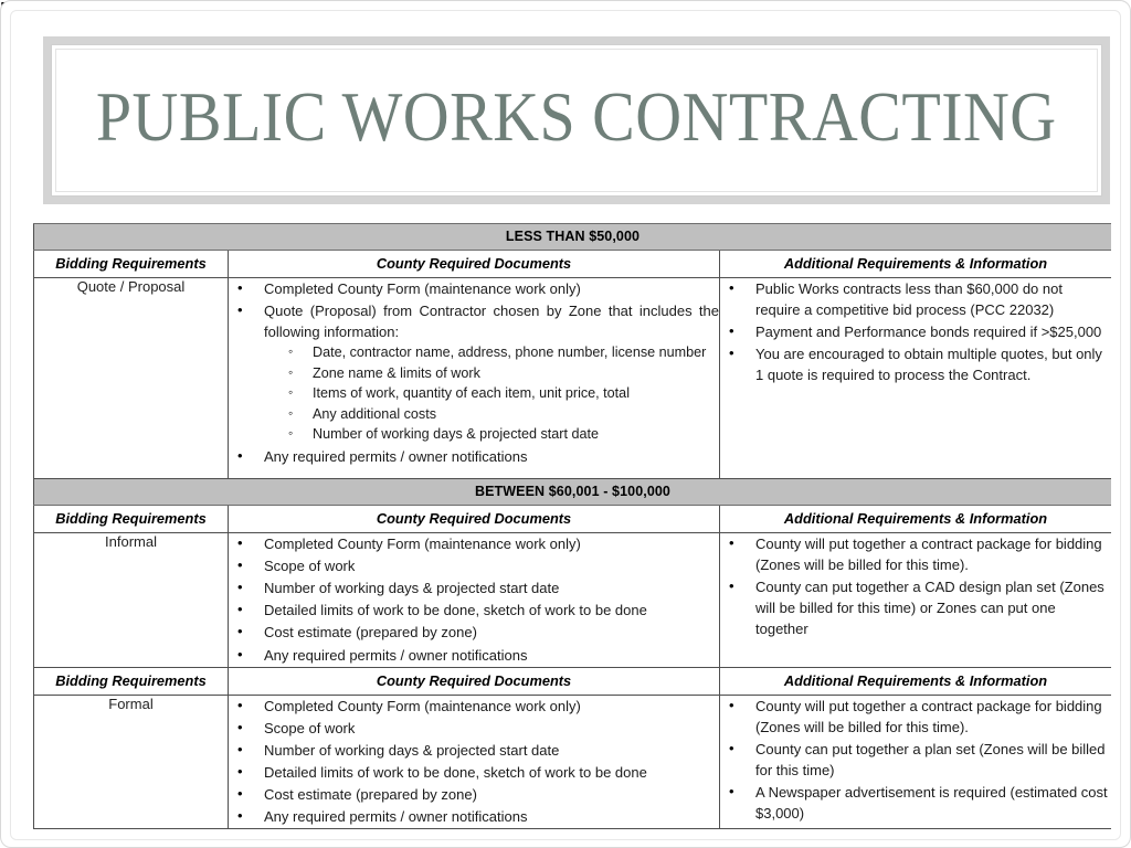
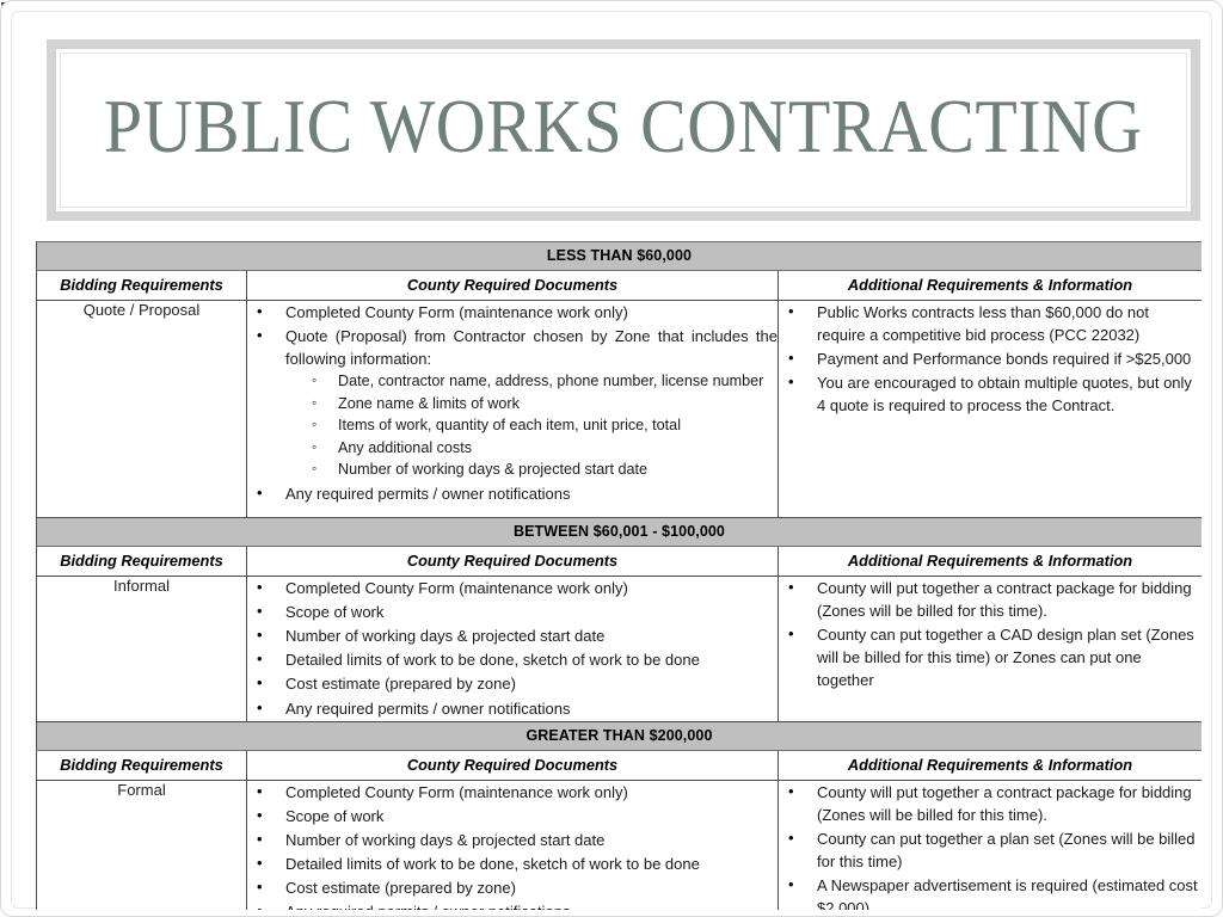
  PUBLIC WORKS CONTRACTING
- LESS THAN $50,000
+ LESS THAN $60,000
  Bidding Requirements	County Required Documents	Additional Requirements & Information
- Quote / Proposal	Completed County Form (maintenance work only)Quote (Proposal) from Contractor chosen by Zone that includes the following information:Date, contractor name, address, phone number, license numberZone name & limits of workItems of work, quantity of each item, unit price, totalAny additional costsNumber of working days & projected start dateAny required permits / owner notifications	Public Works contracts less than $60,000 do not require a competitive bid process (PCC 22032)Payment and Performance bonds required if >$25,000You are encouraged to obtain multiple quotes, but only 1 quote is required to process the Contract.
+ Quote / Proposal	Completed County Form (maintenance work only)Quote (Proposal) from Contractor chosen by Zone that includes the following information:Date, contractor name, address, phone number, license numberZone name & limits of workItems of work, quantity of each item, unit price, totalAny additional costsNumber of working days & projected start dateAny required permits / owner notifications	Public Works contracts less than $60,000 do not require a competitive bid process (PCC 22032)Payment and Performance bonds required if >$25,000You are encouraged to obtain multiple quotes, but only 4 quote is required to process the Contract.
  BETWEEN $60,001 - $100,000
  Bidding Requirements	County Required Documents	Additional Requirements & Information
  Informal	Completed County Form (maintenance work only)Scope of workNumber of working days & projected start dateDetailed limits of work to be done, sketch of work to be doneCost estimate (prepared by zone)Any required permits / owner notifications	County will put together a contract package for bidding (Zones will be billed for this time).County can put together a CAD design plan set (Zones will be billed for this time) or Zones can put one together
+ GREATER THAN $200,000
  Bidding Requirements	County Required Documents	Additional Requirements & Information
- Formal	Completed County Form (maintenance work only)Scope of workNumber of working days & projected start dateDetailed limits of work to be done, sketch of work to be doneCost estimate (prepared by zone)Any required permits / owner notifications	County will put together a contract package for bidding (Zones will be billed for this time).County can put together a plan set (Zones will be billed for this time)A Newspaper advertisement is required (estimated cost $3,000)
+ Formal	Completed County Form (maintenance work only)Scope of workNumber of working days & projected start dateDetailed limits of work to be done, sketch of work to be doneCost estimate (prepared by zone)	County will put together a contract package for bidding (Zones will be billed for this time).County can put together a plan set (Zones will be billed for this time)A Newspaper advertisement is required (estimated cost $2,000)
